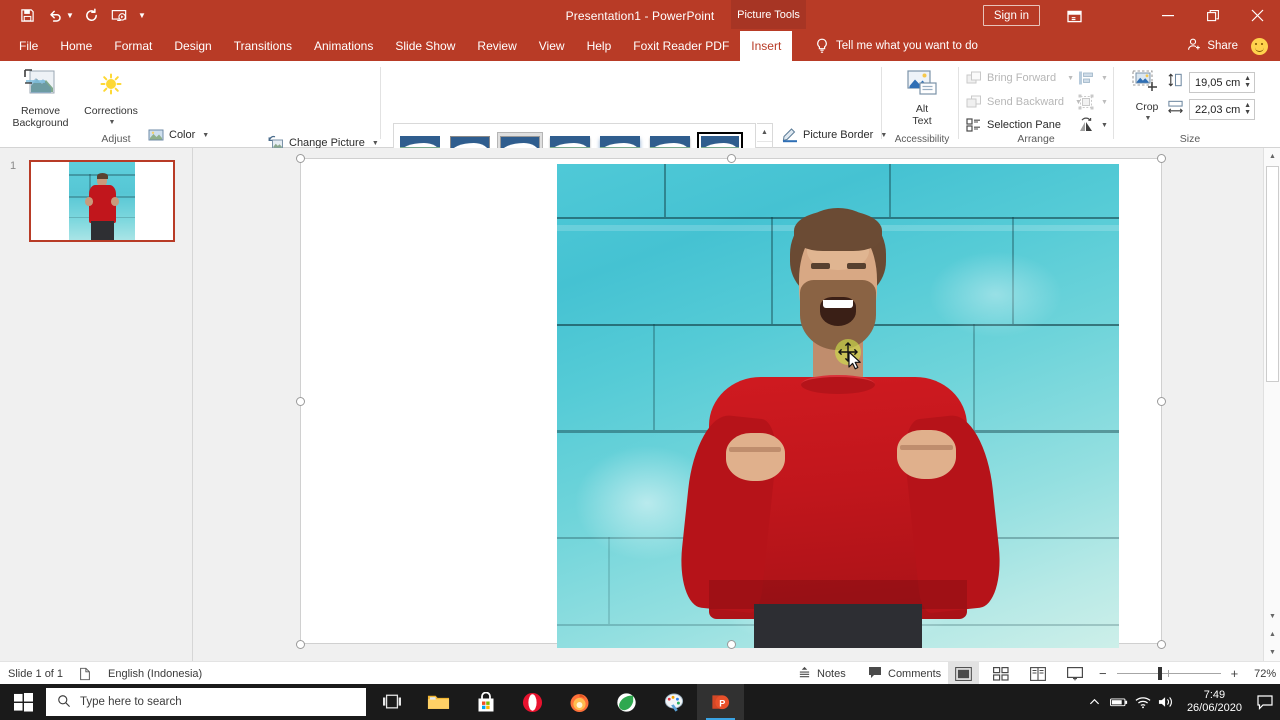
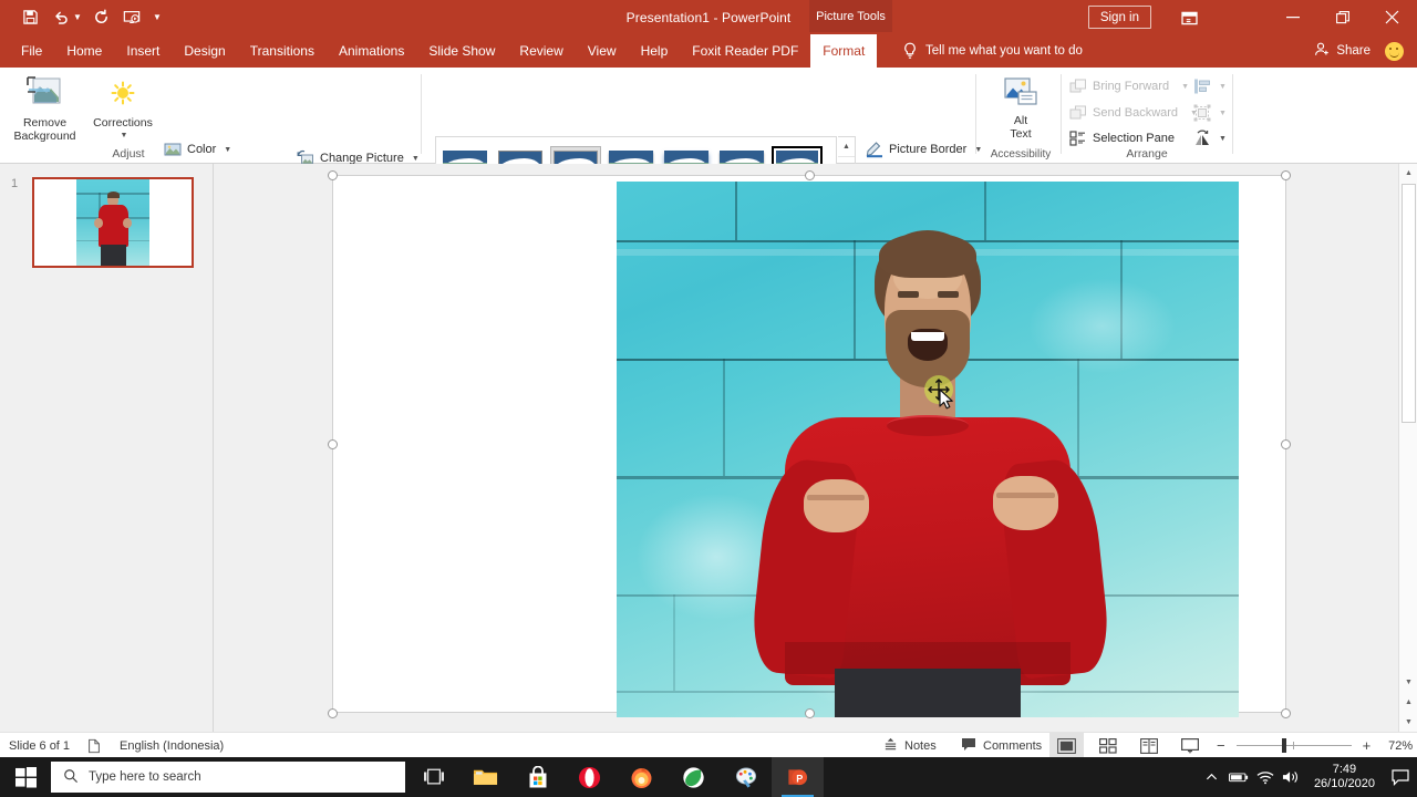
  Presentation1 - PowerPoint
  Picture Tools
  ▼
  ▼
  Sign in
  File
  Home
- Format
+ Insert
  Design
  Transitions
  Animations
  Slide Show
  Review
  View
  Help
  Foxit Reader PDF
- Insert
+ Format
  Tell me what you want to do
  Share
  Remove
  Background
  Corrections
  Color
  Change Picture
  Adjust
  Picture Border
  Alt
  Text
  Accessibility
  Bring Forward
  Send Backward
  Selection Pane
  Arrange
- Crop
- 19,05 cm
- 22,03 cm
- Size
  1
- Slide 1 of 1
+ Slide 6 of 1
  English (Indonesia)
  Notes
  Comments
  −
  +
  72%
  Type here to search
  P
  7:49
- 26/06/2020
+ 26/10/2020
